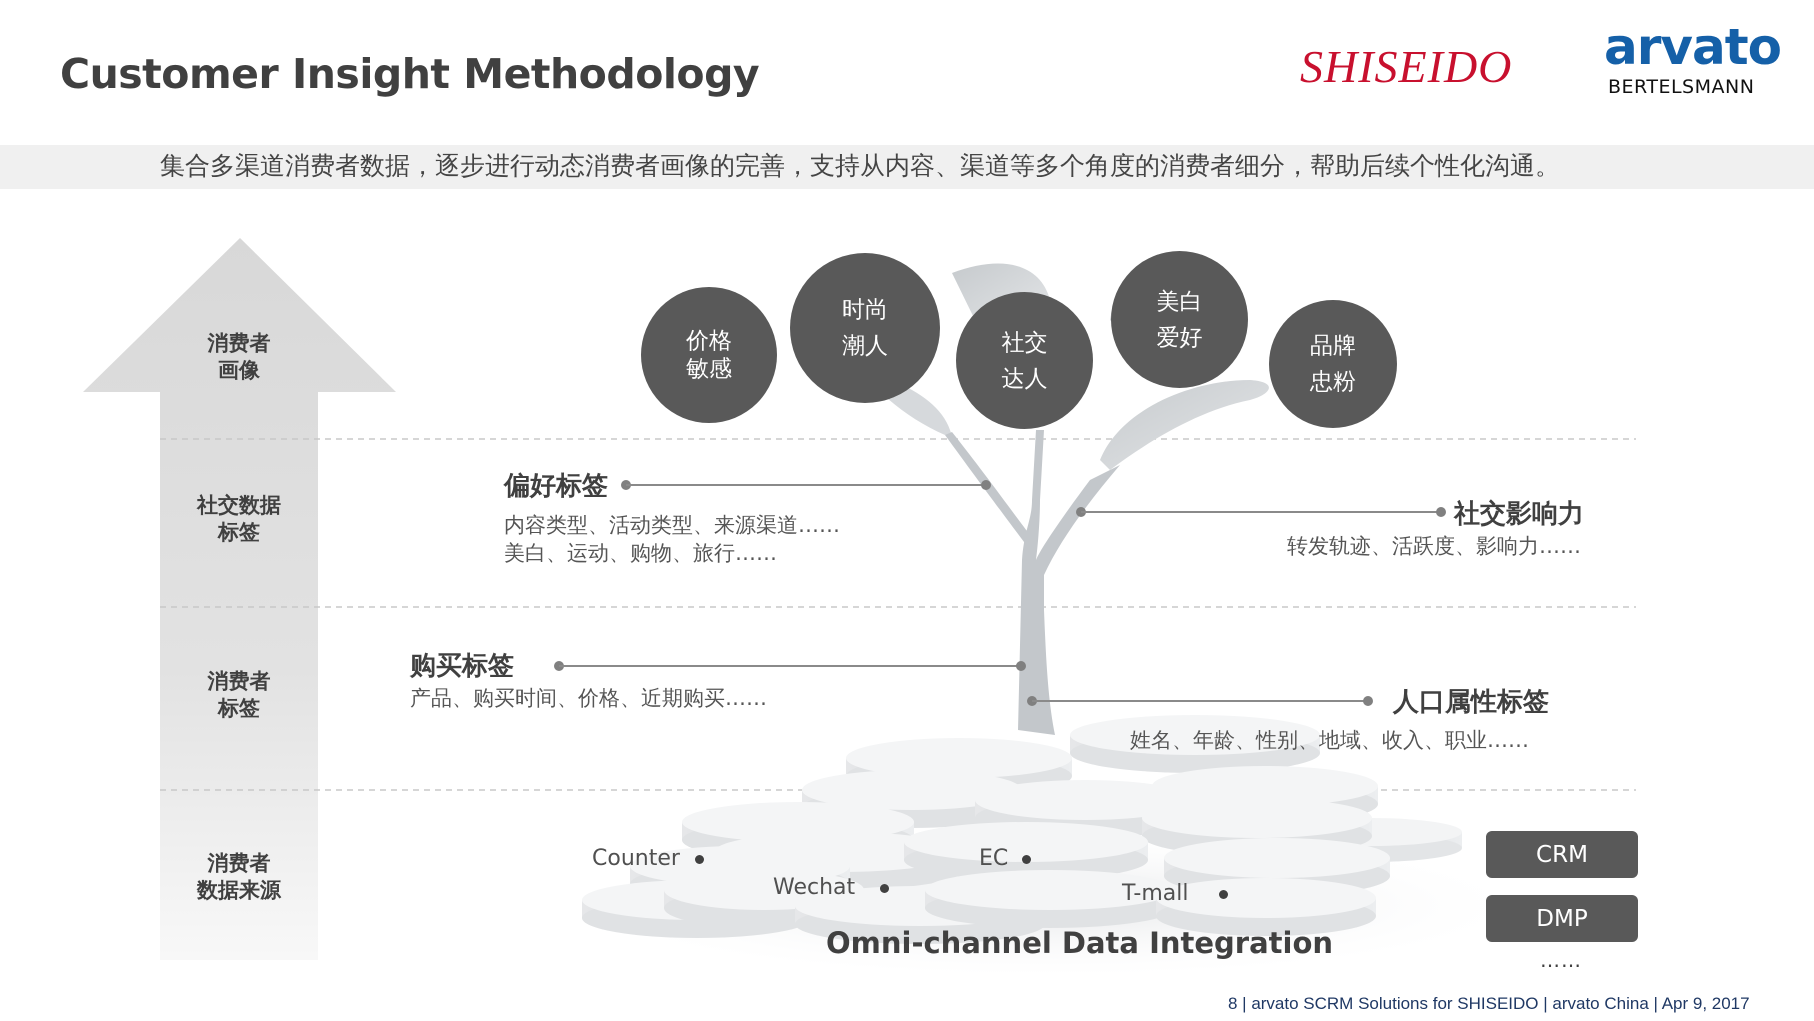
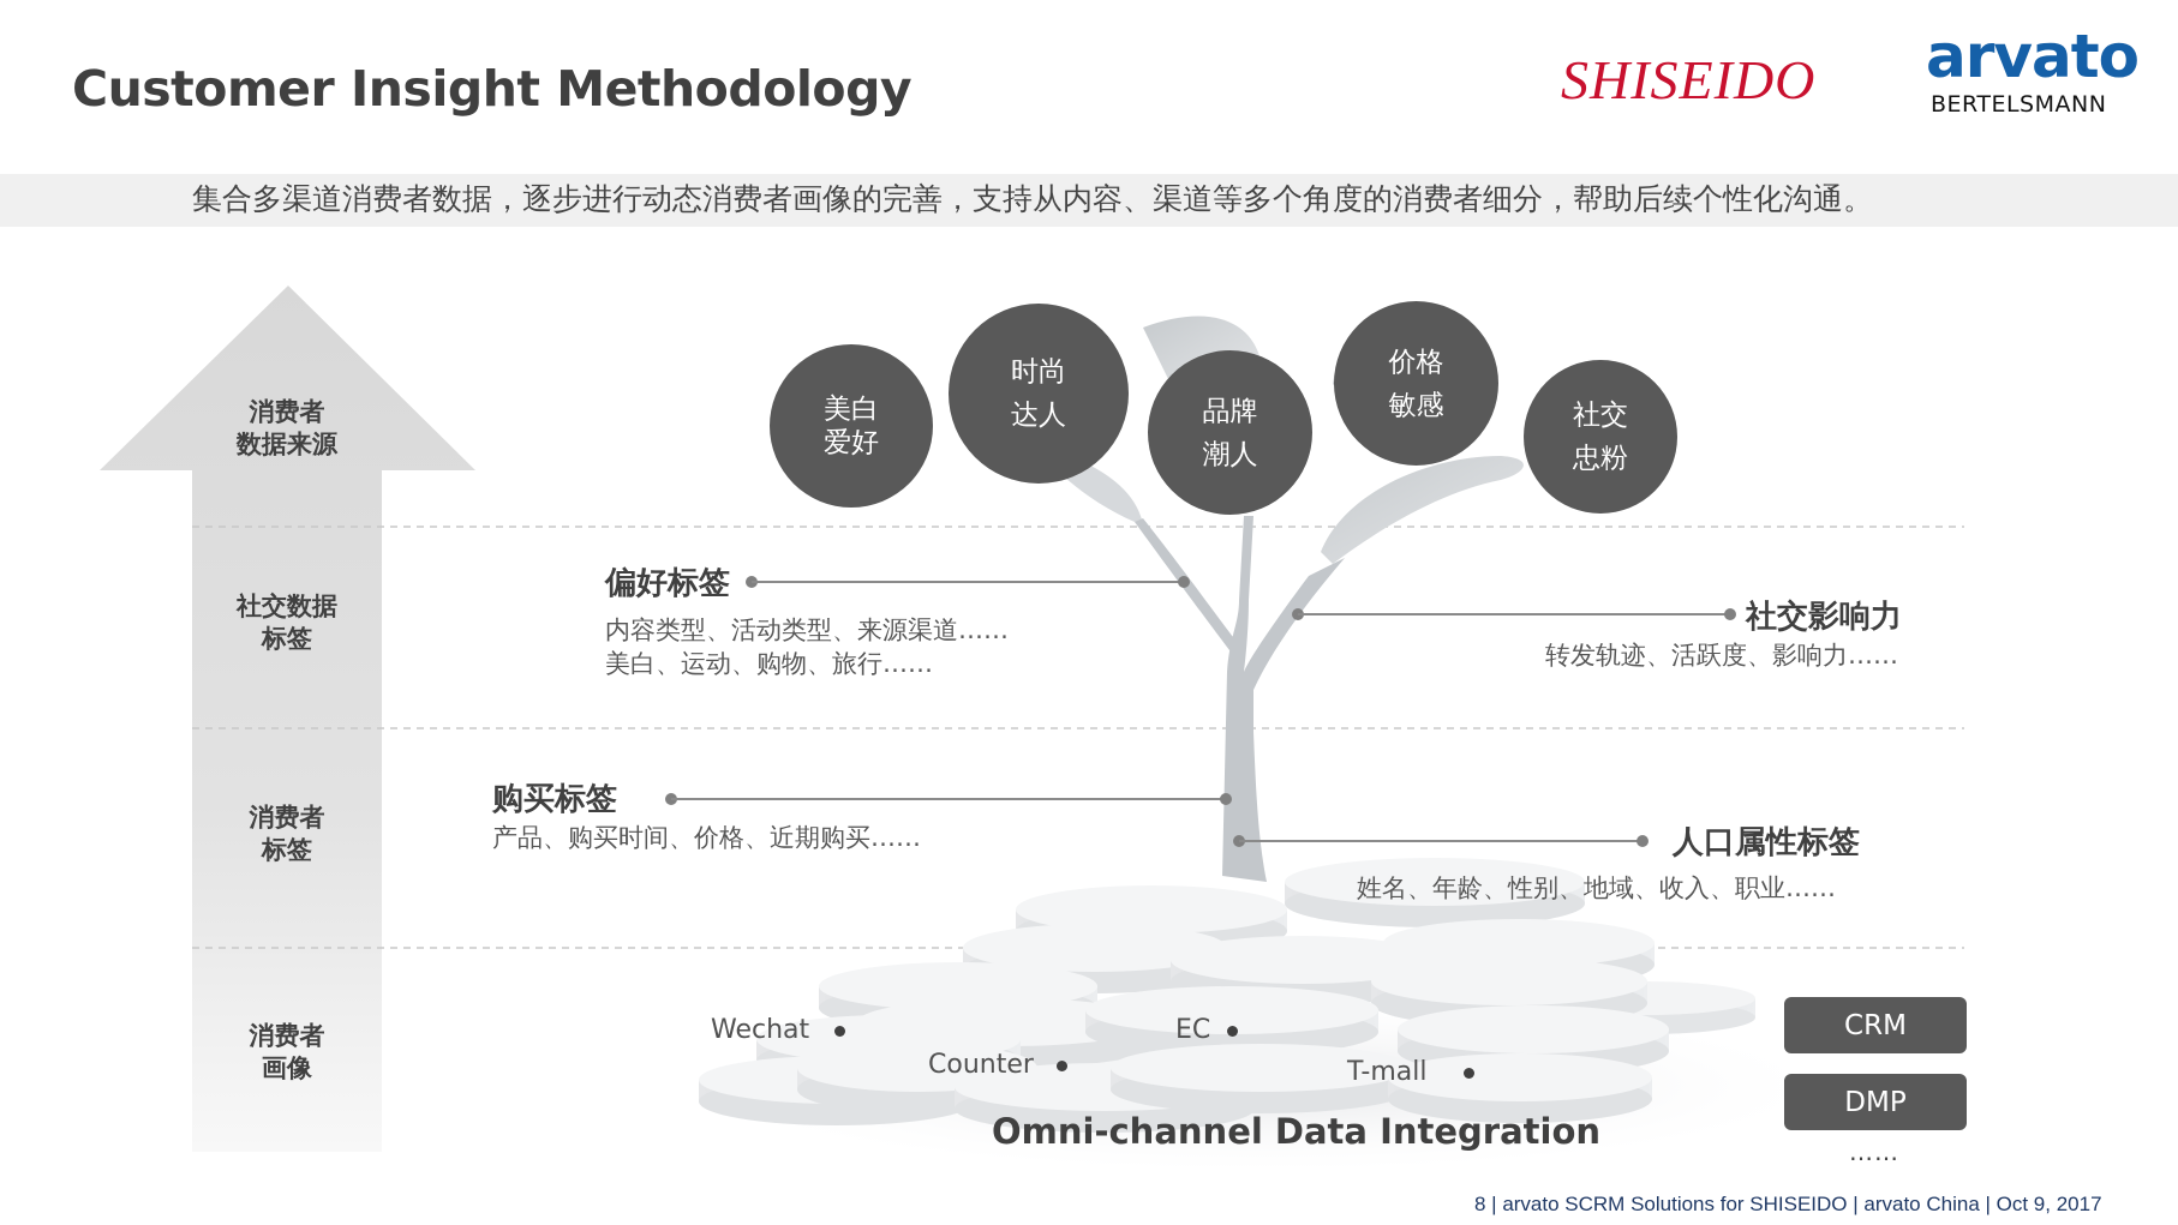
  Customer Insight Methodology
  SHISEIDO
  arvato
  BERTELSMANN
  集合多渠道消费者数据，逐步进行动态消费者画像的完善，支持从内容、渠道等多个角度的消费者细分，帮助后续个性化沟通。
  消费者
- 画像
+ 数据来源
  社交数据
  标签
  消费者
  标签
  消费者
- 数据来源
+ 画像
- 价格
+ 美白
- 敏感
+ 爱好
  时尚
- 潮人
+ 达人
- 社交
+ 品牌
- 达人
+ 潮人
- 美白
+ 价格
- 爱好
+ 敏感
- 品牌
+ 社交
  忠粉
  偏好标签
  内容类型、活动类型、来源渠道……
  美白、运动、购物、旅行……
  社交影响力
  转发轨迹、活跃度、影响力……
  购买标签
  产品、购买时间、价格、近期购买……
  人口属性标签
  姓名、年龄、性别、地域、收入、职业……
- Counter
+ Wechat
  EC
- Wechat
+ Counter
  T-mall
  Omni-channel Data Integration
  CRM
  DMP
  ……
- 8 | arvato SCRM Solutions for SHISEIDO | arvato China | Apr 9, 2017
+ 8 | arvato SCRM Solutions for SHISEIDO | arvato China | Oct 9, 2017
